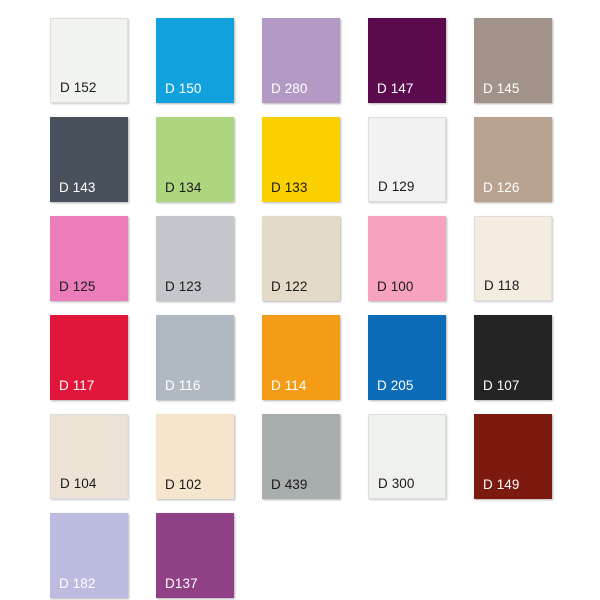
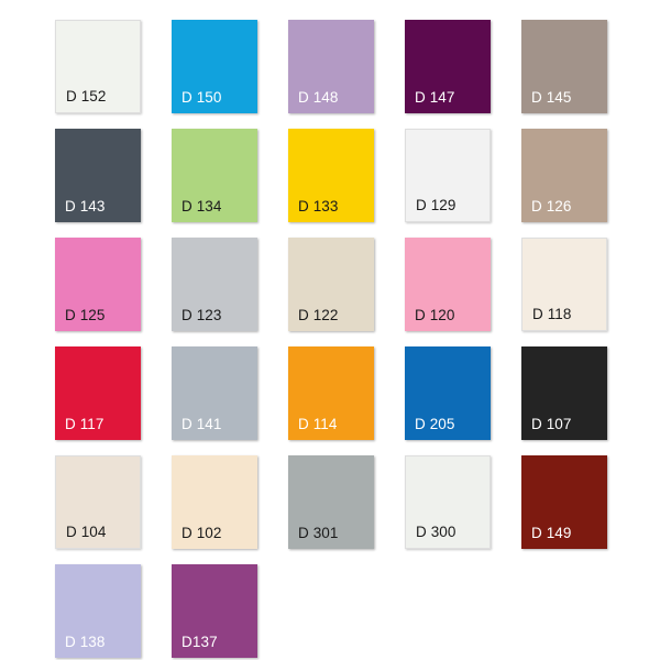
  D 152
  D 150
- D 280
+ D 148
  D 147
  D 145
  D 143
  D 134
  D 133
  D 129
  D 126
  D 125
  D 123
  D 122
- D 100
+ D 120
  D 118
  D 117
- D 116
+ D 141
  D 114
  D 205
  D 107
  D 104
  D 102
- D 439
+ D 301
  D 300
  D 149
- D 182
+ D 138
  D137
